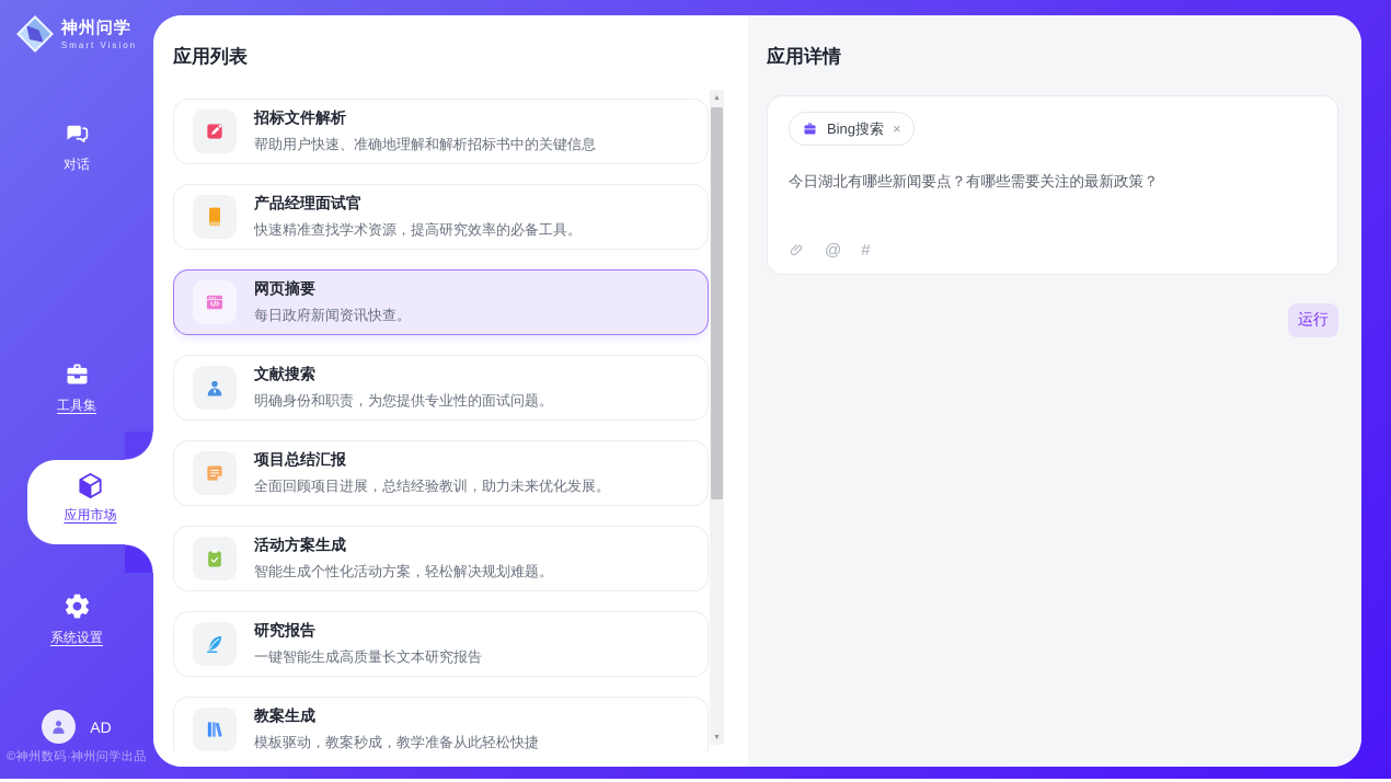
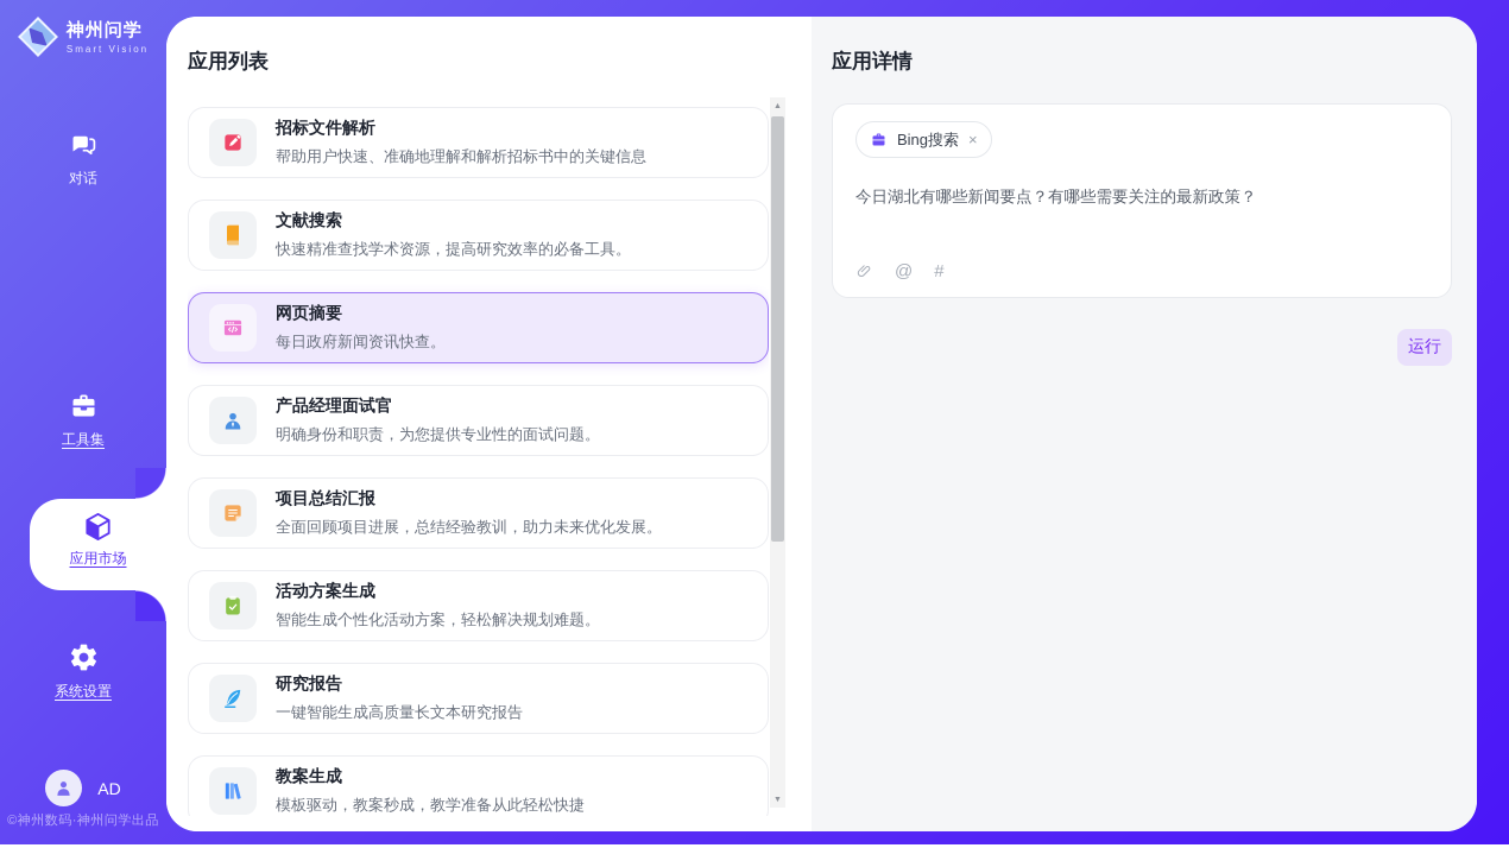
  神州问学
  Smart Vision
  对话
  工具集
  应用市场
  系统设置
  AD
  ©神州数码·神州问学出品
  应用列表
  招标文件解析
  帮助用户快速、准确地理解和解析招标书中的关键信息
- 产品经理面试官
+ 文献搜索
  快速精准查找学术资源，提高研究效率的必备工具。
  网页摘要
  每日政府新闻资讯快查。
- 文献搜索
+ 产品经理面试官
  明确身份和职责，为您提供专业性的面试问题。
  项目总结汇报
  全面回顾项目进展，总结经验教训，助力未来优化发展。
  活动方案生成
  智能生成个性化活动方案，轻松解决规划难题。
  研究报告
  一键智能生成高质量长文本研究报告
  教案生成
  模板驱动，教案秒成，教学准备从此轻松快捷
  应用详情
  Bing搜索
  ×
  今日湖北有哪些新闻要点？有哪些需要关注的最新政策？
  @
  #
  运行
